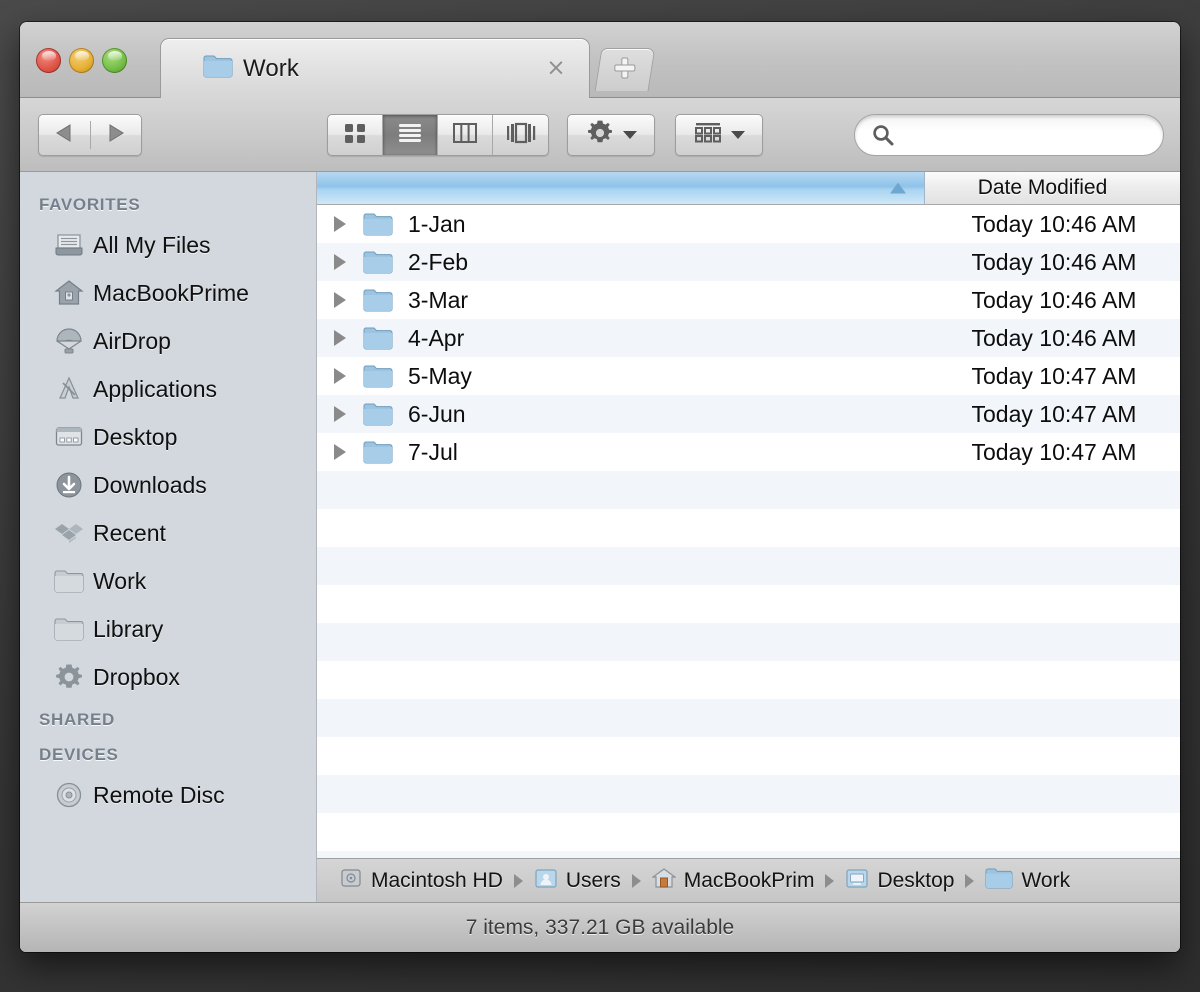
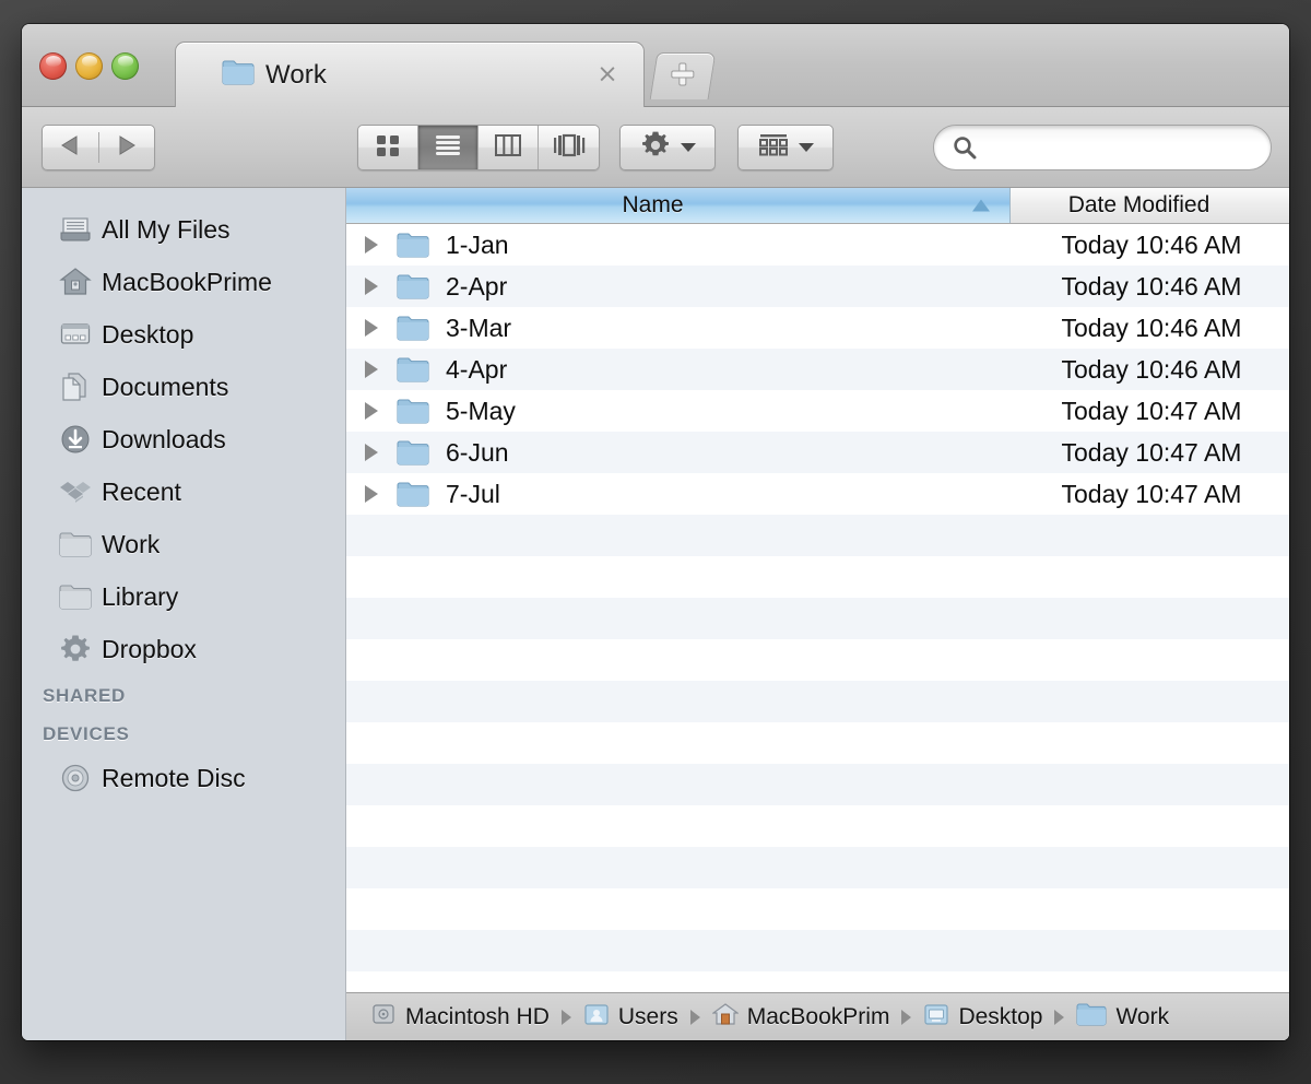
  Work
  ×
- FAVORITES
  All My Files
  MacBookPrime
- AirDrop
- Applications
  Desktop
+ Documents
  Downloads
  Recent
  Work
  Library
  Dropbox
  SHARED
  DEVICES
  Remote Disc
+ Name
  Date Modified
  1-Jan
  Today 10:46 AM
- 2-Feb
+ 2-Apr
  Today 10:46 AM
  3-Mar
  Today 10:46 AM
  4-Apr
  Today 10:46 AM
  5-May
  Today 10:47 AM
  6-Jun
  Today 10:47 AM
  7-Jul
  Today 10:47 AM
  Macintosh HD
  Users
  MacBookPrim
  Desktop
  Work
- 7 items, 337.21 GB available
